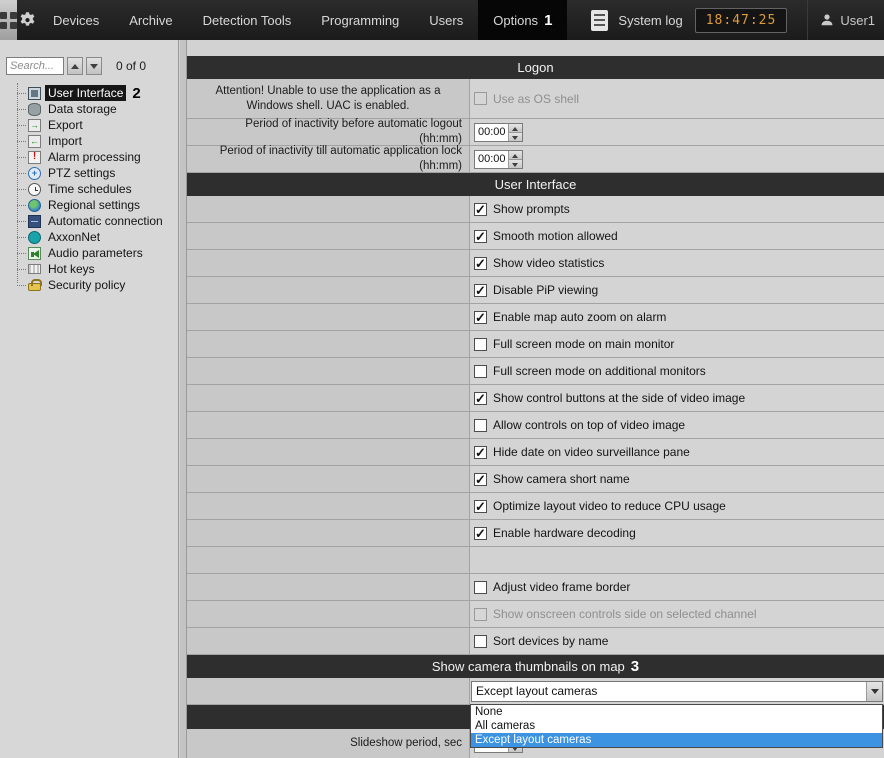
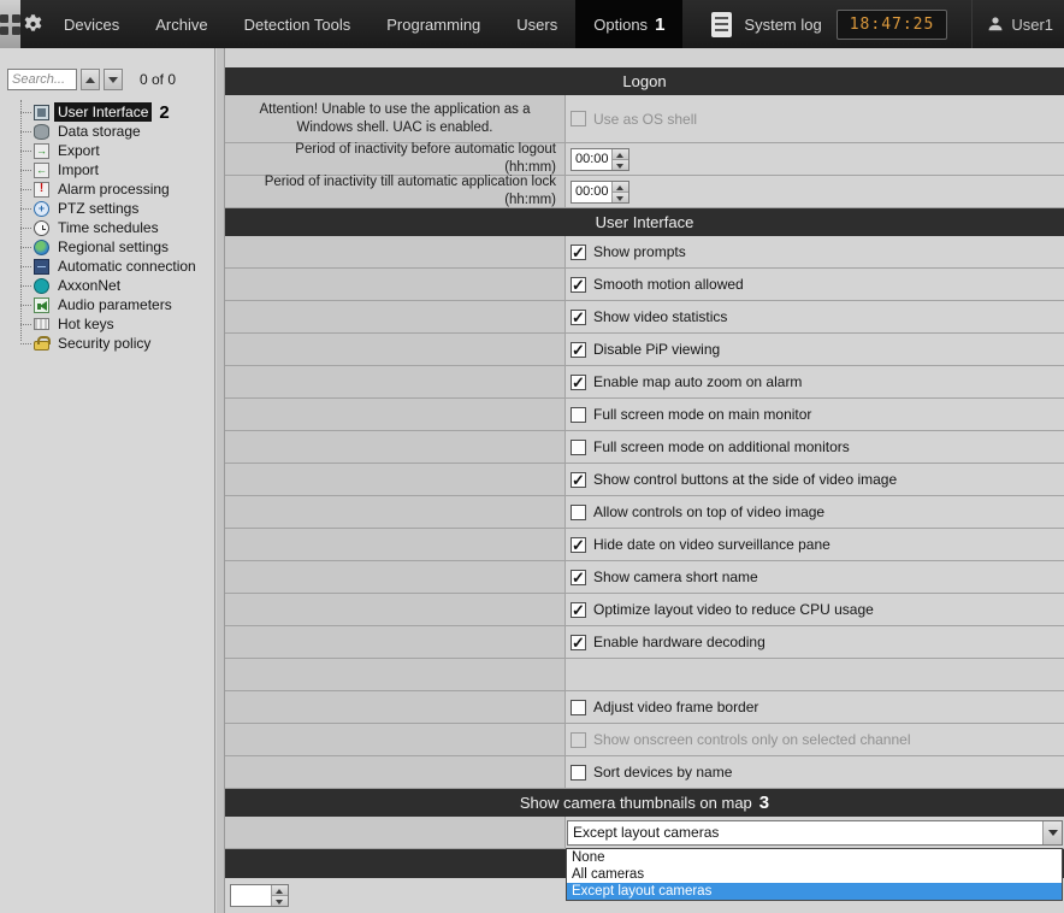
  Devices
  Archive
  Detection Tools
  Programming
  Users
  Options
  1
  System log
  18:47:25
  User1
  Search...
  0 of 0
  User Interface
  2
  Data storage
  Export
  Import
  Alarm processing
  PTZ settings
  Time schedules
  Regional settings
  Automatic connection
  AxxonNet
  Audio parameters
  Hot keys
  Security policy
  Logon
  Attention! Unable to use the application as a
  Windows shell. UAC is enabled.
  Use as OS shell
  Period of inactivity before automatic logout
  (hh:mm)
  00:00
  Period of inactivity till automatic application lock
  (hh:mm)
  00:00
  User Interface
  Show prompts
  Smooth motion allowed
  Show video statistics
  Disable PiP viewing
  Enable map auto zoom on alarm
  Full screen mode on main monitor
  Full screen mode on additional monitors
  Show control buttons at the side of video image
  Allow controls on top of video image
  Hide date on video surveillance pane
  Show camera short name
  Optimize layout video to reduce CPU usage
  Enable hardware decoding
  Adjust video frame border
- Show onscreen controls side on selected channel
+ Show onscreen controls only on selected channel
  Sort devices by name
  Show camera thumbnails on map
  3
  Except layout cameras
- Slideshow period, sec
  None
  All cameras
  Except layout cameras
